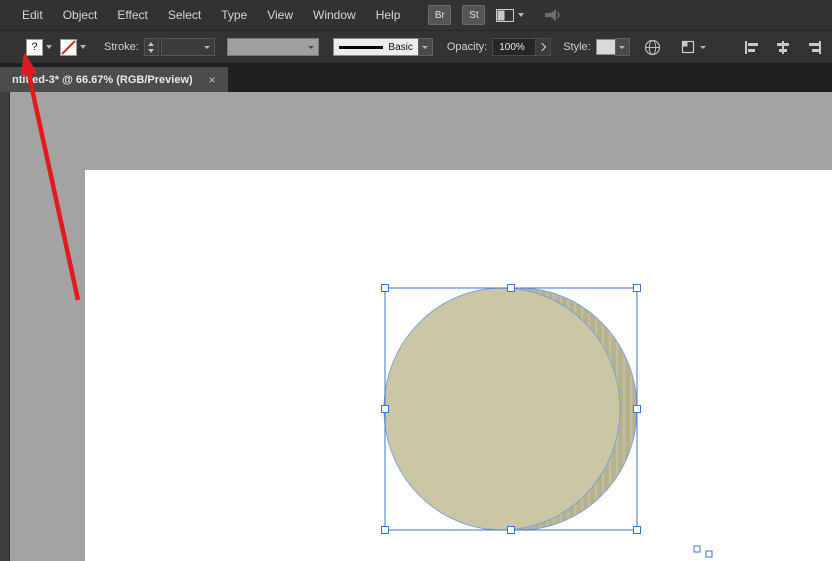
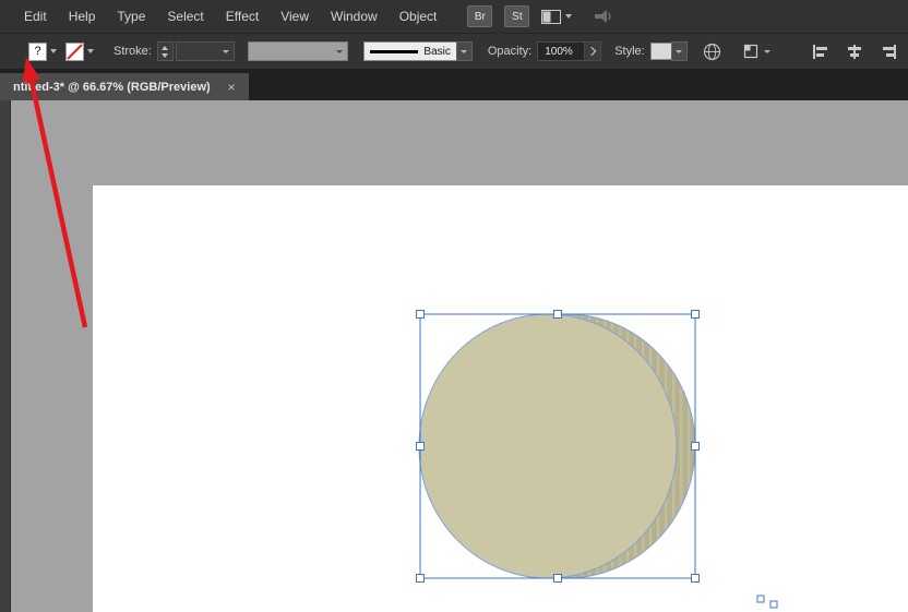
  Edit
- Object
+ Help
- Effect
+ Type
  Select
- Type
+ Effect
  View
  Window
- Help
+ Object
  Br
  St
  ?
  Stroke:
  Basic
  Opacity:
  100%
  Style:
  ntited-3* @ 66.67% (RGB/Preview)
  ×
